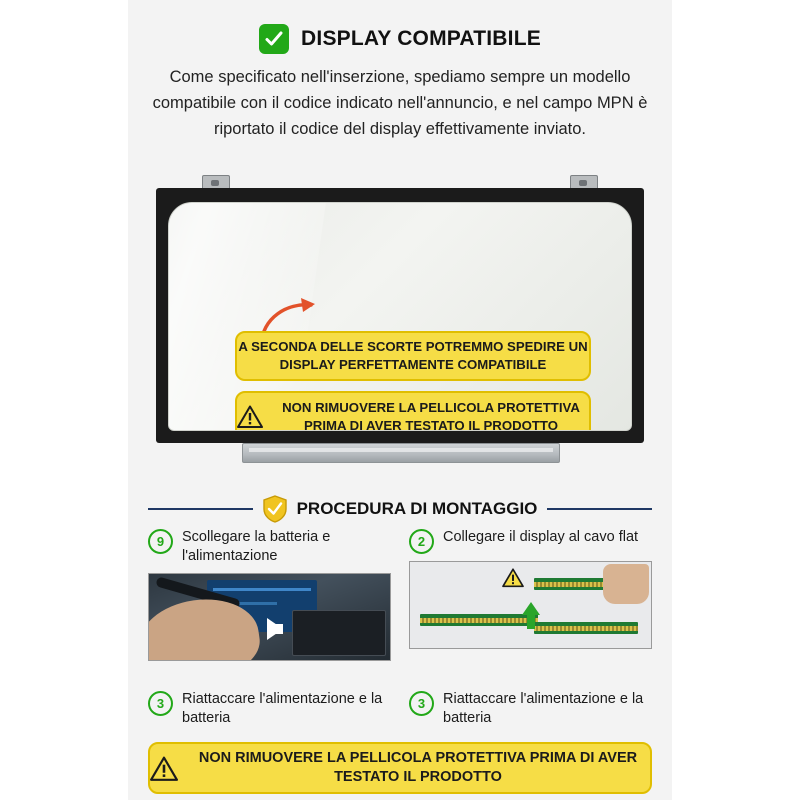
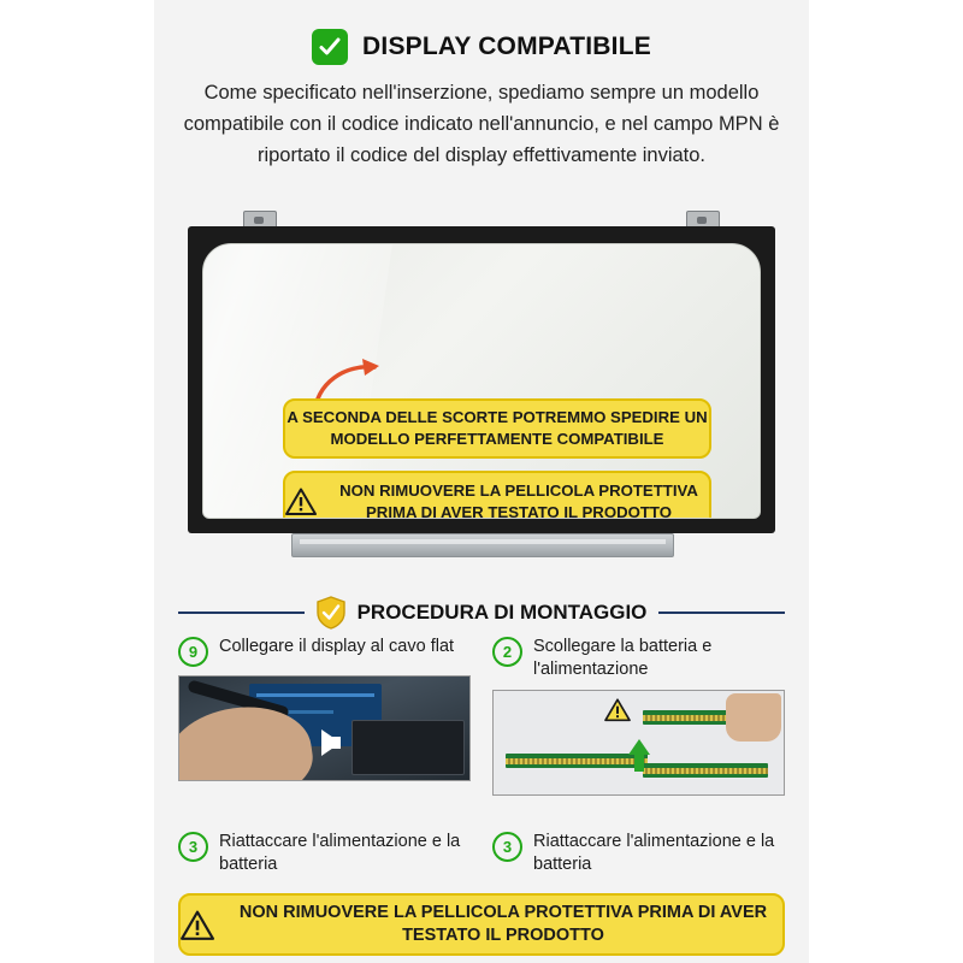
  DISPLAY COMPATIBILE
  Come specificato nell'inserzione, spediamo sempre un modello compatibile con il codice indicato nell'annuncio, e nel campo MPN è riportato il codice del display effettivamente inviato.
- A SECONDA DELLE SCORTE POTREMMO SPEDIRE UN DISPLAY PERFETTAMENTE COMPATIBILE
+ A SECONDA DELLE SCORTE POTREMMO SPEDIRE UN MODELLO PERFETTAMENTE COMPATIBILE
  NON RIMUOVERE LA PELLICOLA PROTETTIVA PRIMA DI AVER TESTATO IL PRODOTTO
  PROCEDURA DI MONTAGGIO
  9
- Scollegare la batteria e l'alimentazione
+ Collegare il display al cavo flat
  2
- Collegare il display al cavo flat
+ Scollegare la batteria e l'alimentazione
  3
  Riattaccare l'alimentazione e la batteria
  3
  Riattaccare l'alimentazione e la batteria
  NON RIMUOVERE LA PELLICOLA PROTETTIVA PRIMA DI AVER TESTATO IL PRODOTTO
